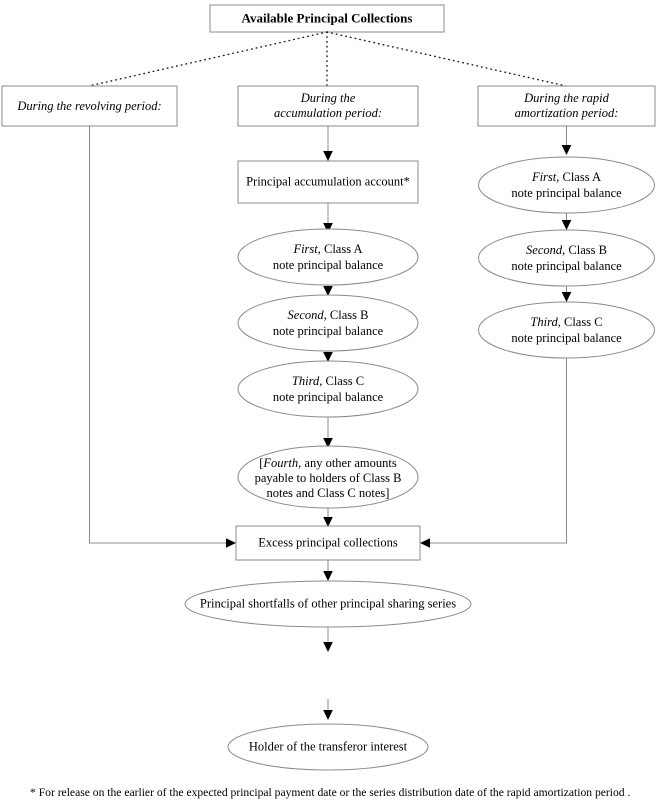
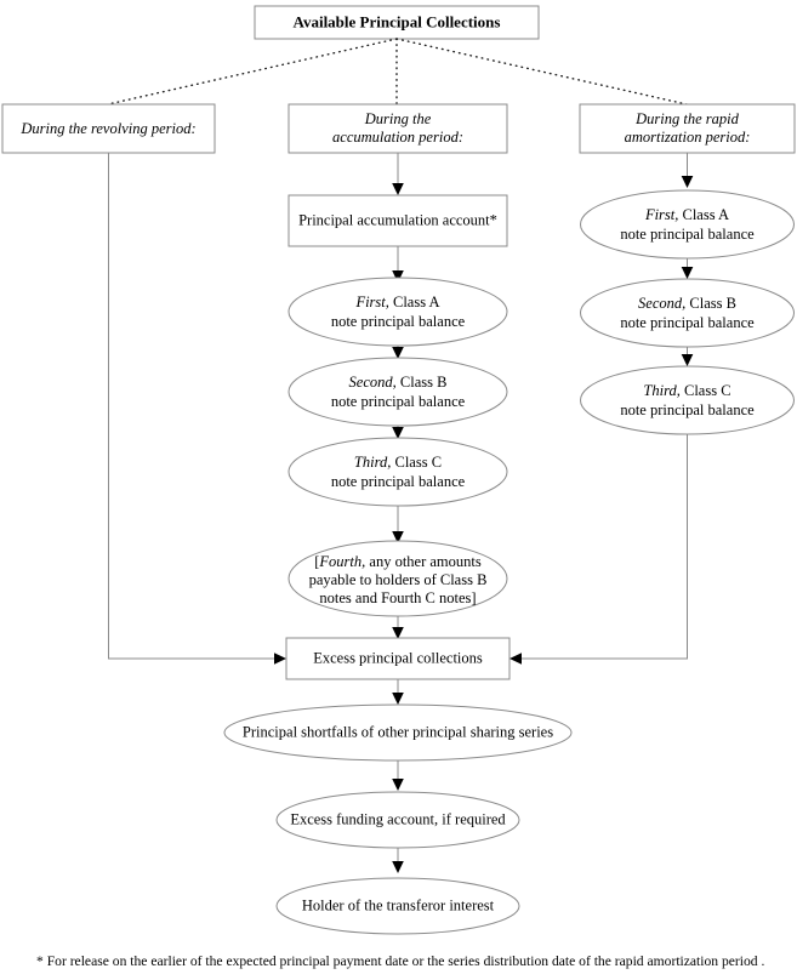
  Available Principal Collections
  During the revolving period:
  During the
  accumulation period:
  During the rapid
  amortization period:
  Principal accumulation account*
  First, Class A
  note principal balance
  Second, Class B
  note principal balance
  Third, Class C
  note principal balance
  [Fourth, any other amounts
  payable to holders of Class B
- notes and Class C notes]
+ notes and Fourth C notes]
  First, Class A
  note principal balance
  Second, Class B
  note principal balance
  Third, Class C
  note principal balance
  Excess principal collections
  Principal shortfalls of other principal sharing series
+ Excess funding account, if required
  Holder of the transferor interest
  * For release on the earlier of the expected principal payment date or the series distribution date of the rapid amortization period .
